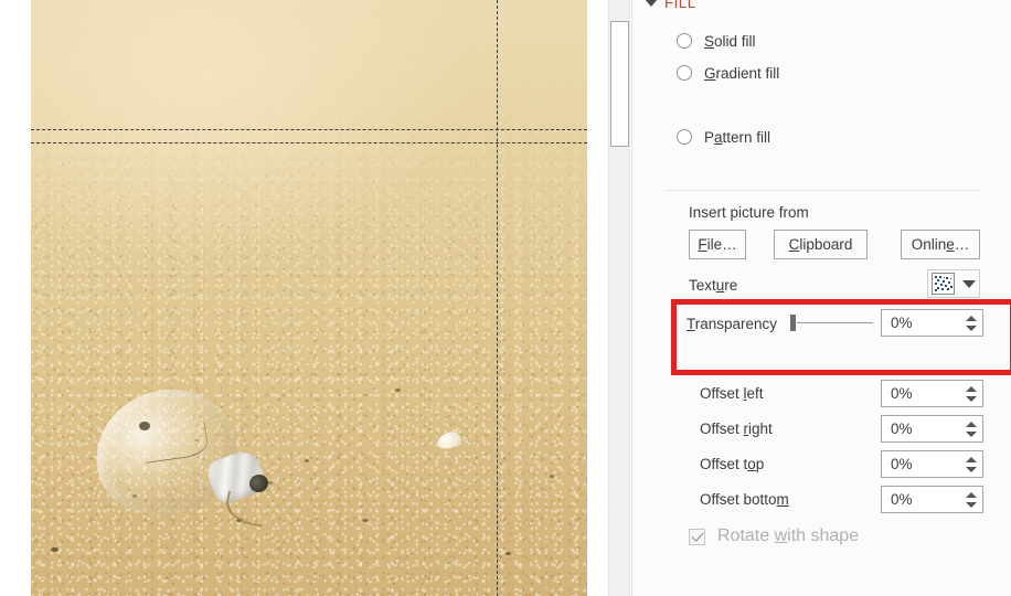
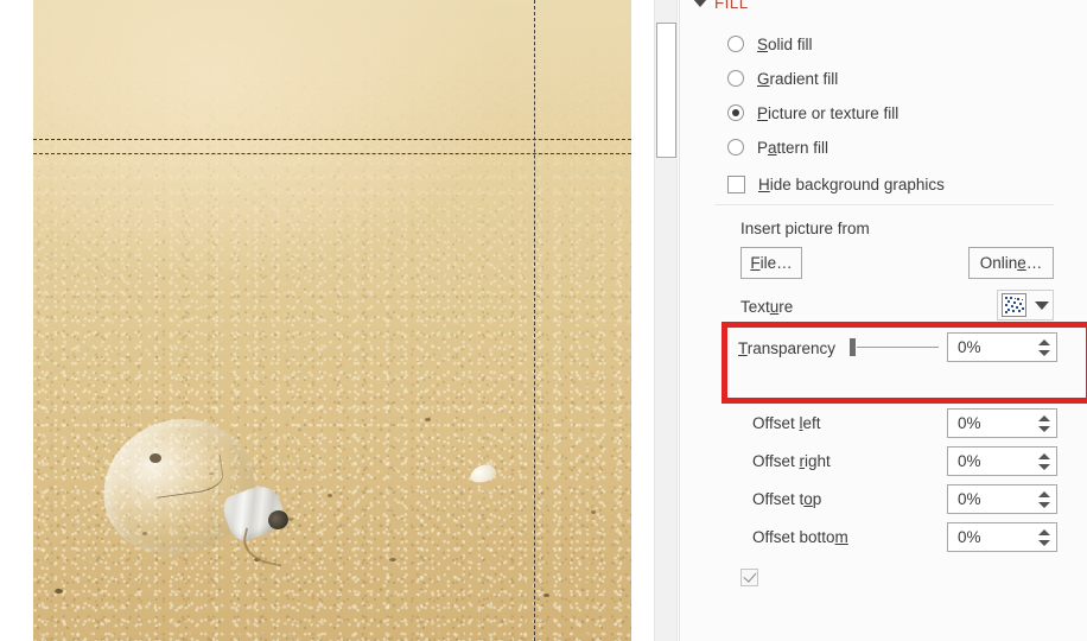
  FILL
  Solid fill
  Gradient fill
+ Picture or texture fill
  Pattern fill
+ Hide background graphics
  Insert picture from
  File…
- Clipboard
  Online…
  Texture
  Transparency
  0%
  Offset left
  0%
  Offset right
  0%
  Offset top
  0%
  Offset bottom
  0%
- Rotate with shape
